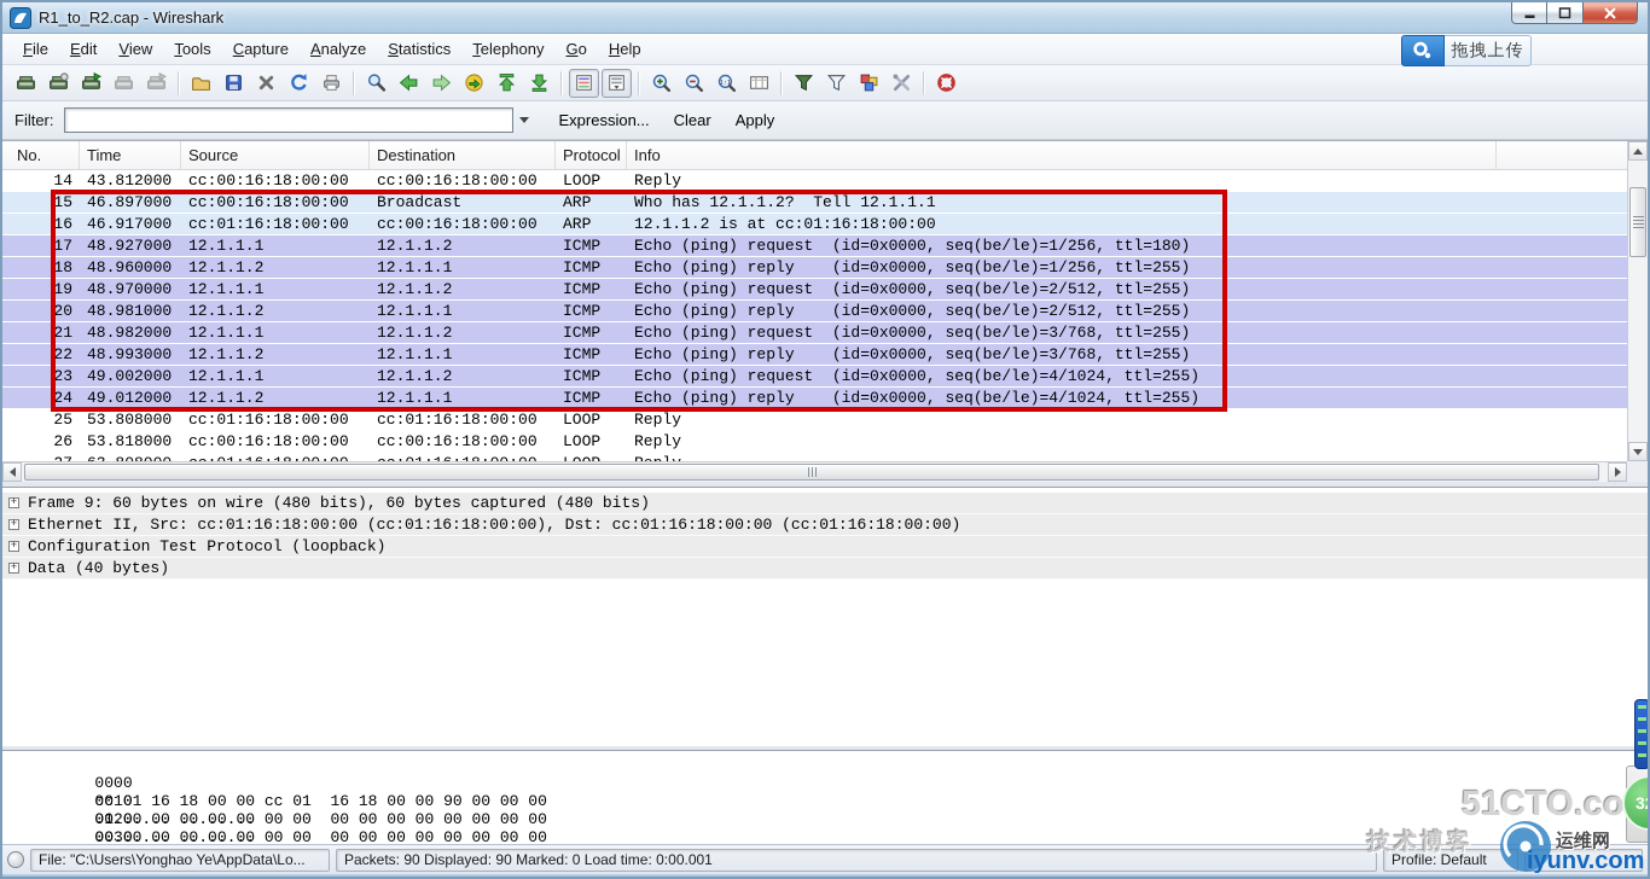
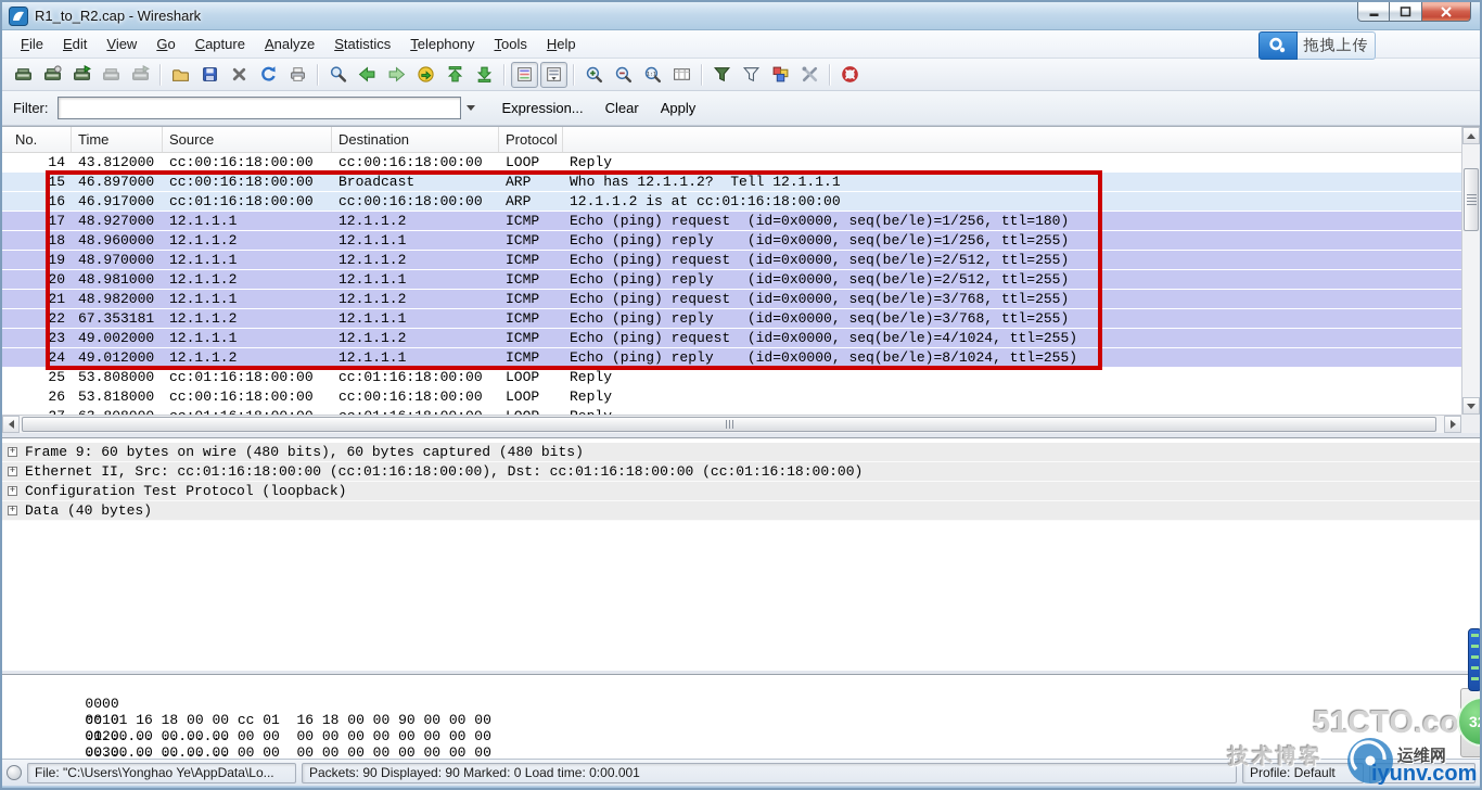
  R1_to_R2.cap - Wireshark
  File
  Edit
  View
- Tools
+ Go
  Capture
  Analyze
  Statistics
  Telephony
- Go
+ Tools
  Help
  拖拽上传
  Filter:
  Expression...
  Clear
  Apply
  No.
  Time
  Source
  Destination
  Protocol
- Info
  14
  43.812000
  cc:00:16:18:00:00
  cc:00:16:18:00:00
  LOOP
  Reply
  15
  46.897000
  cc:00:16:18:00:00
  Broadcast
  ARP
  Who has 12.1.1.2? Tell 12.1.1.1
  16
  46.917000
  cc:01:16:18:00:00
  cc:00:16:18:00:00
  ARP
  12.1.1.2 is at cc:01:16:18:00:00
  17
  48.927000
  12.1.1.1
  12.1.1.2
  ICMP
  Echo (ping) request (id=0x0000, seq(be/le)=1/256, ttl=180)
  18
  48.960000
  12.1.1.2
  12.1.1.1
  ICMP
  Echo (ping) reply (id=0x0000, seq(be/le)=1/256, ttl=255)
  19
  48.970000
  12.1.1.1
  12.1.1.2
  ICMP
  Echo (ping) request (id=0x0000, seq(be/le)=2/512, ttl=255)
  20
  48.981000
  12.1.1.2
  12.1.1.1
  ICMP
  Echo (ping) reply (id=0x0000, seq(be/le)=2/512, ttl=255)
  21
  48.982000
  12.1.1.1
  12.1.1.2
  ICMP
  Echo (ping) request (id=0x0000, seq(be/le)=3/768, ttl=255)
  22
- 48.993000
+ 67.353181
  12.1.1.2
  12.1.1.1
  ICMP
  Echo (ping) reply (id=0x0000, seq(be/le)=3/768, ttl=255)
  23
  49.002000
  12.1.1.1
  12.1.1.2
  ICMP
  Echo (ping) request (id=0x0000, seq(be/le)=4/1024, ttl=255)
  24
  49.012000
  12.1.1.2
  12.1.1.1
  ICMP
- Echo (ping) reply (id=0x0000, seq(be/le)=4/1024, ttl=255)
+ Echo (ping) reply (id=0x0000, seq(be/le)=8/1024, ttl=255)
  25
  53.808000
  cc:01:16:18:00:00
  cc:01:16:18:00:00
  LOOP
  Reply
  26
  53.818000
  cc:00:16:18:00:00
  cc:00:16:18:00:00
  LOOP
  Reply
  Frame 9: 60 bytes on wire (480 bits), 60 bytes captured (480 bits)
  Ethernet II, Src: cc:01:16:18:00:00 (cc:01:16:18:00:00), Dst: cc:01:16:18:00:00 (cc:01:16:18:00:00)
  Configuration Test Protocol (loopback)
  Data (40 bytes)
  0000 cc 01 16 18 00 00 cc 01 16 18 00 00 90 00 00 00 ........ ........
  0010 01 00 00 00 00 00 00 00 00 00 00 00 00 00 00 00 ........ ........
  File: "C:\Users\Yonghao Ye\AppData\Lo...
  Packets: 90 Displayed: 90 Marked: 0 Load time: 0:00.001
  Profile: Default
  51CTO.co
  技术博客
  运维网
  iyunv.com
